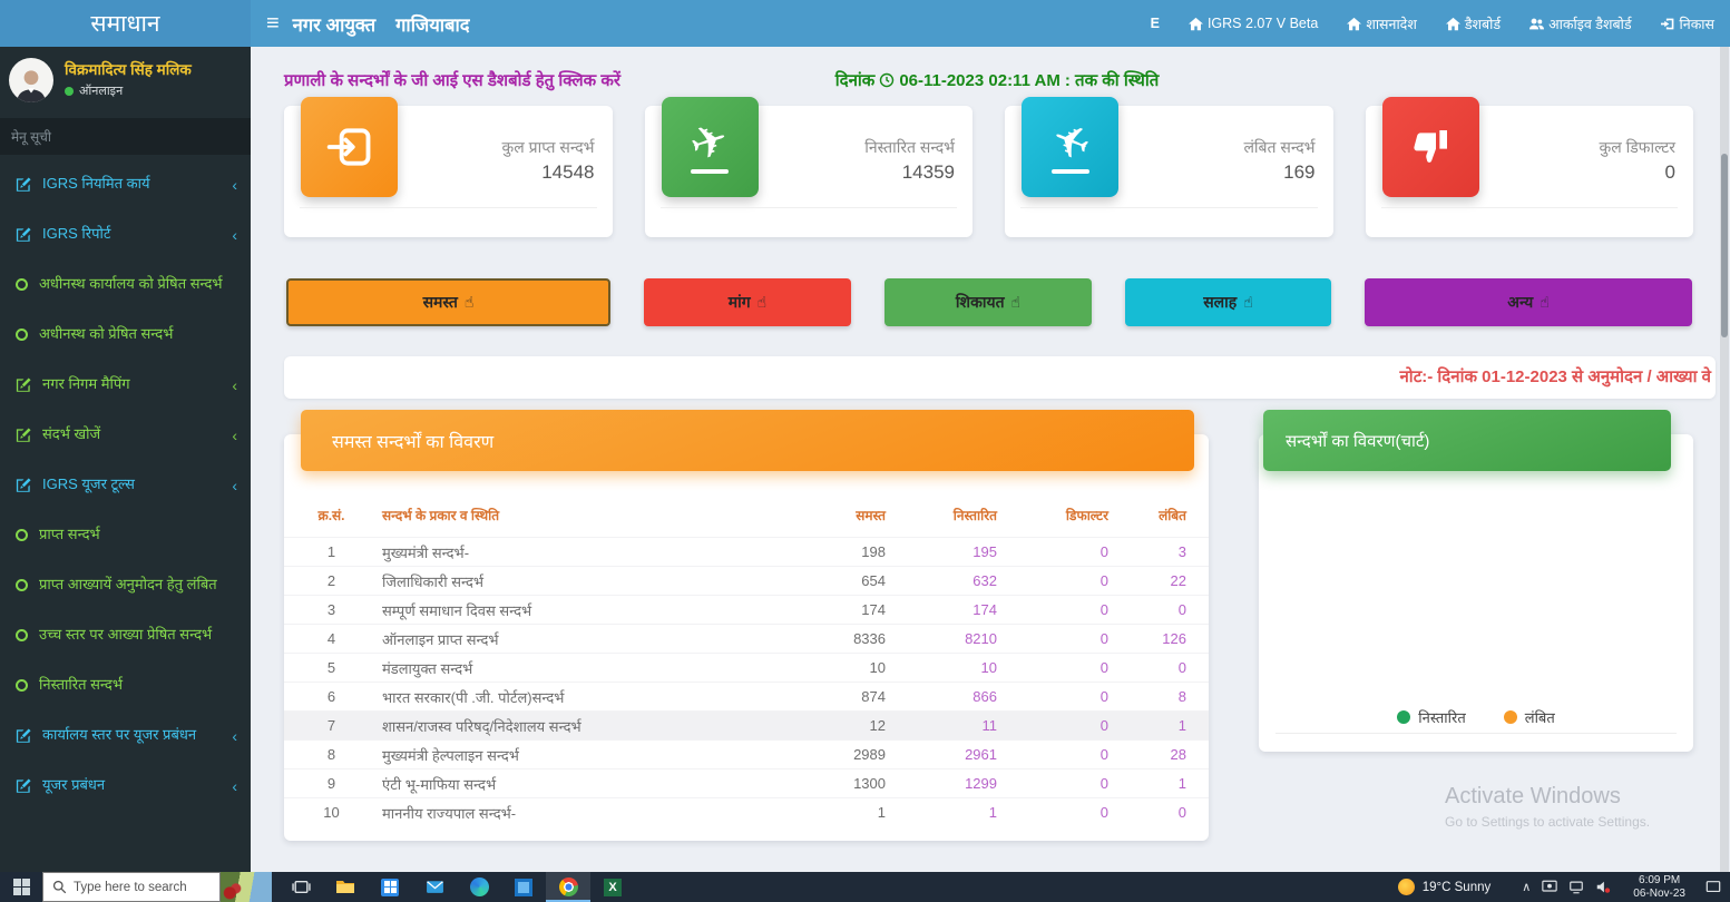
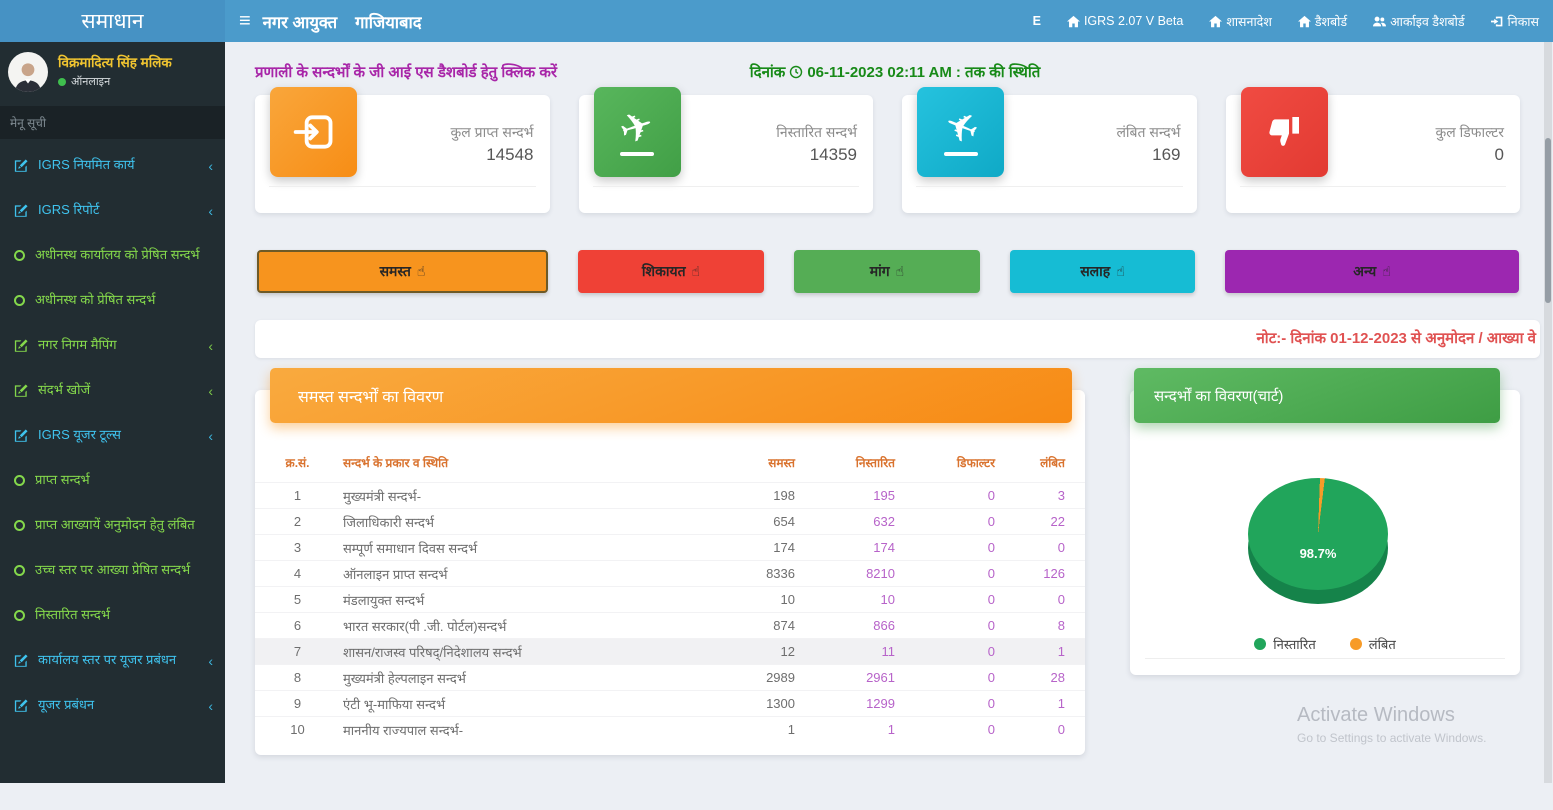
  समाधान
  विक्रमादित्य सिंह मलिक
  ऑनलाइन
  मेनू सूची
  IGRS नियमित कार्य
  ‹
  IGRS रिपोर्ट
  ‹
  अधीनस्थ कार्यालय को प्रेषित सन्दर्भ
  अधीनस्थ को प्रेषित सन्दर्भ
  नगर निगम मैपिंग
  ‹
  संदर्भ खोजें
  ‹
  IGRS यूजर टूल्स
  ‹
  प्राप्त सन्दर्भ
  प्राप्त आख्यायें अनुमोदन हेतु लंबित
  उच्च स्तर पर आख्या प्रेषित सन्दर्भ
  निस्तारित सन्दर्भ
  कार्यालय स्तर पर यूजर प्रबंधन
  ‹
  यूजर प्रबंधन
  ‹
  ≡
  नगर आयुक्त
  गाजियाबाद
  E
  IGRS 2.07 V Beta
  शासनादेश
  डैशबोर्ड
  आर्काइव डैशबोर्ड
  निकास
  प्रणाली के सन्दर्भों के जी आई एस डैशबोर्ड हेतु क्लिक करें
  दिनांक
  06-11-2023 02:11 AM
  : तक की स्थिति
  कुल प्राप्त सन्दर्भ
  14548
  निस्तारित सन्दर्भ
  14359
  लंबित सन्दर्भ
  169
  कुल डिफाल्टर
  0
  समस्त
  ☝
- मांग
+ शिकायत
  ☝
- शिकायत
+ मांग
  ☝
  सलाह
  ☝
  अन्य
  ☝
  नोट:- दिनांक 01-12-2023 से अनुमोदन / आख्या वे
  समस्त सन्दर्भों का विवरण
  क्र.सं.
  सन्दर्भ के प्रकार व स्थिति
  समस्त
  निस्तारित
  डिफाल्टर
  लंबित
  1
  मुख्यमंत्री सन्दर्भ-
  198
  195
  0
  3
  2
  जिलाधिकारी सन्दर्भ
  654
  632
  0
  22
  3
  सम्पूर्ण समाधान दिवस सन्दर्भ
  174
  174
  0
  0
  4
  ऑनलाइन प्राप्त सन्दर्भ
  8336
  8210
  0
  126
  5
  मंडलायुक्त सन्दर्भ
  10
  10
  0
  0
  6
  भारत सरकार(पी .जी. पोर्टल)सन्दर्भ
  874
  866
  0
  8
  7
  शासन/राजस्व परिषद्/निदेशालय सन्दर्भ
  12
  11
  0
  1
  8
  मुख्यमंत्री हेल्पलाइन सन्दर्भ
  2989
  2961
  0
  28
  9
  एंटी भू-माफिया सन्दर्भ
  1300
  1299
  0
  1
  10
  माननीय राज्यपाल सन्दर्भ-
  1
  1
  0
  0
  सन्दर्भों का विवरण(चार्ट)
+ 98.7%
  निस्तारित
  लंबित
  Activate Windows
- Go to Settings to activate Settings.
+ Go to Settings to activate Windows.
- Type here to search
- X
- 19°C Sunny
- ∧
- 6:09 PM
- 06-Nov-23
